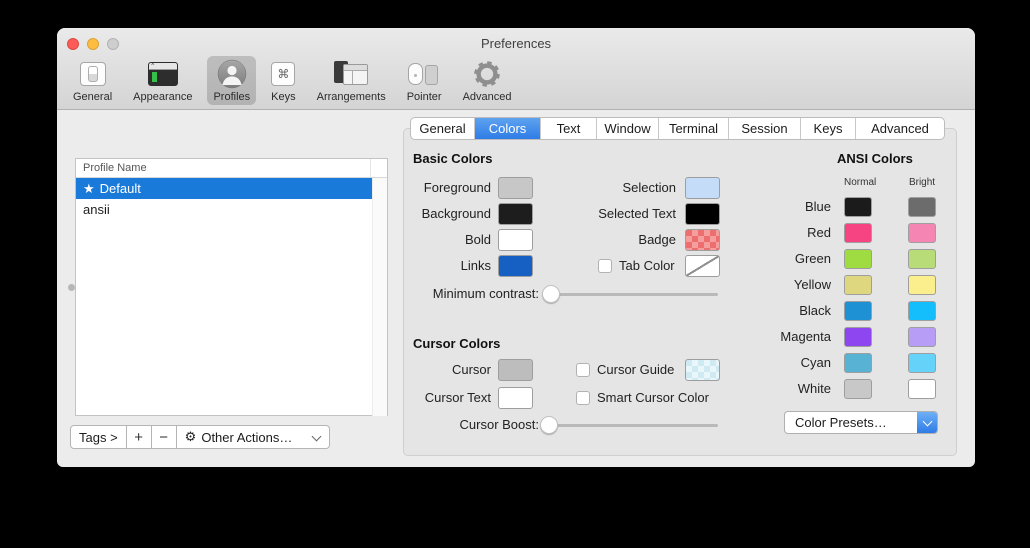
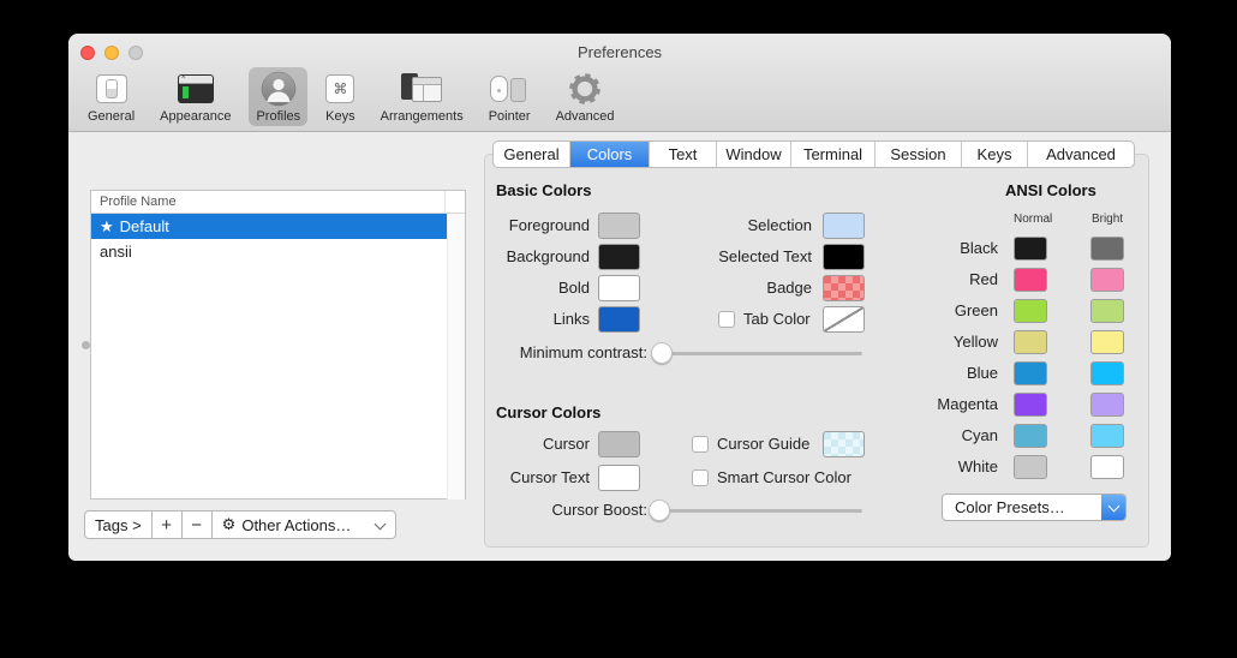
  Preferences
  General
  Appearance
  Profiles
  ⌘
  Keys
  Arrangements
  Pointer
  Advanced
  Profile Name
  ★
  Default
  ansii
  Tags >
  +
  −
  ⚙
  Other Actions…
  General
  Colors
  Text
  Window
  Terminal
  Session
  Keys
  Advanced
  Basic Colors
  Foreground
  Background
  Bold
  Links
  Selection
  Selected Text
  Badge
  Tab Color
  Minimum contrast:
  Cursor Colors
  Cursor
  Cursor Text
  Cursor Guide
  Smart Cursor Color
  Cursor Boost:
  ANSI Colors
  Normal
  Bright
- Blue
+ Black
  Red
  Green
  Yellow
- Black
+ Blue
  Magenta
  Cyan
  White
  Color Presets…
